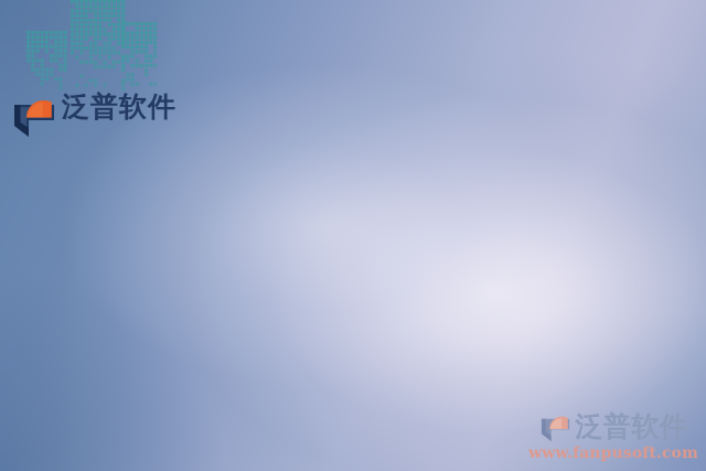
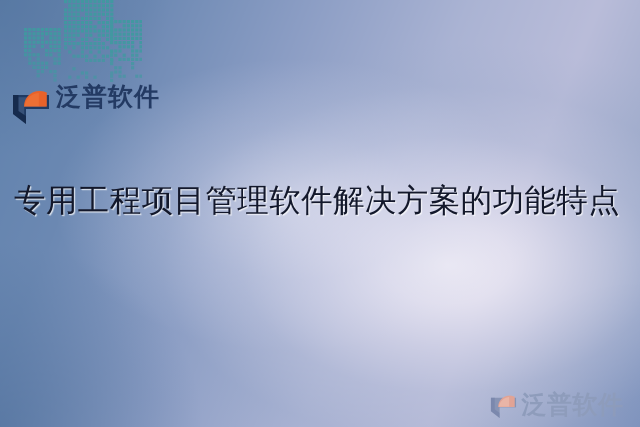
  泛普软件
+ 专用工程项目管理软件解决方案的功能特点
  泛普软件
- www.fanpusoft.com
